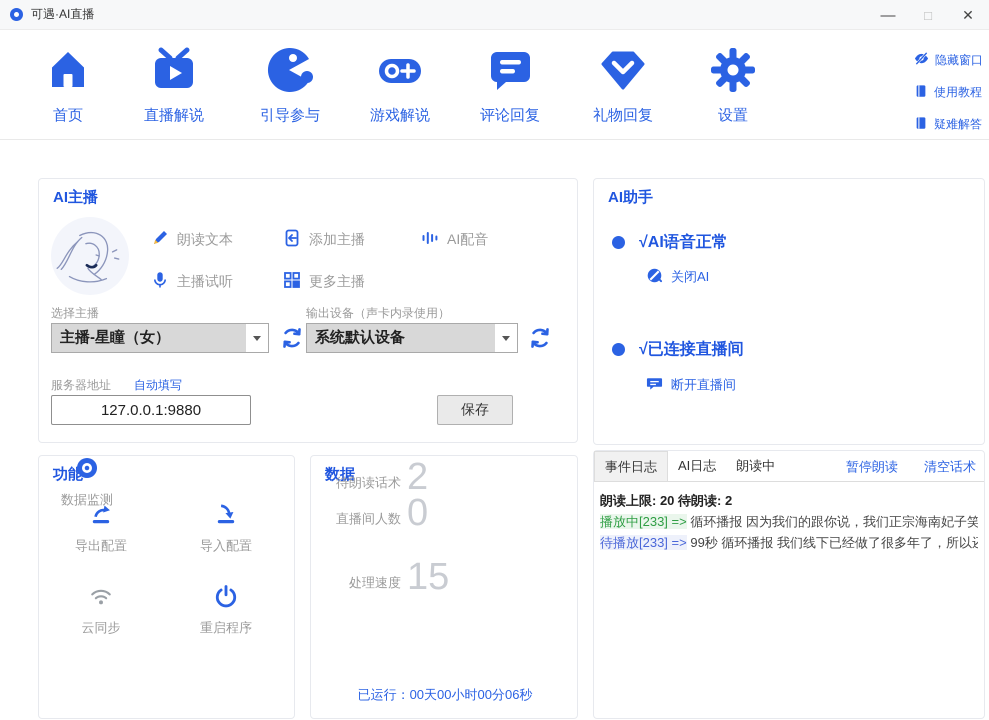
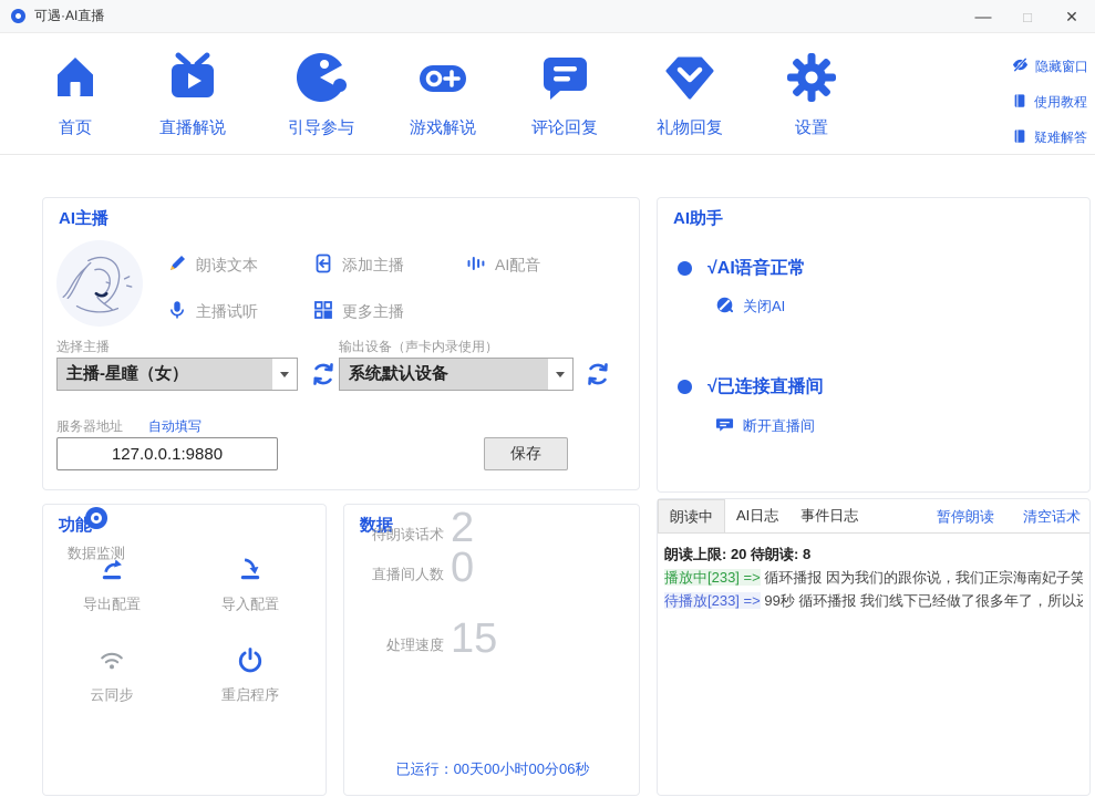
  可遇·AI直播
  —
  □
  ✕
  首页
  直播解说
  引导参与
  游戏解说
  评论回复
  礼物回复
  设置
  隐藏窗口
  使用教程
  疑难解答
  AI主播
  朗读文本
  添加主播
  AI配音
  主播试听
  更多主播
  选择主播
  主播-星瞳（女）
  输出设备（声卡内录使用）
  系统默认设备
  服务器地址
  自动填写
  127.0.0.1:9880
  保存
  AI助手
  √AI语音正常
  关闭AI
  √已连接直播间
  断开直播间
  功能
  数据监测
  导出配置
  导入配置
  云同步
  重启程序
  数据
  待朗读话术
  2
  直播间人数
  0
  处理速度
  15
  已运行：00天00小时00分06秒
- 事件日志
+ 朗读中
  AI日志
- 朗读中
+ 事件日志
  暂停朗读
  清空话术
- 朗读上限: 20 待朗读: 2
+ 朗读上限: 20 待朗读: 8
  播放中[233] => 循环播报 因为我们的跟你说，我们正宗海南妃子笑
  待播放[233] => 99秒 循环播报 我们线下已经做了很多年了，所以
